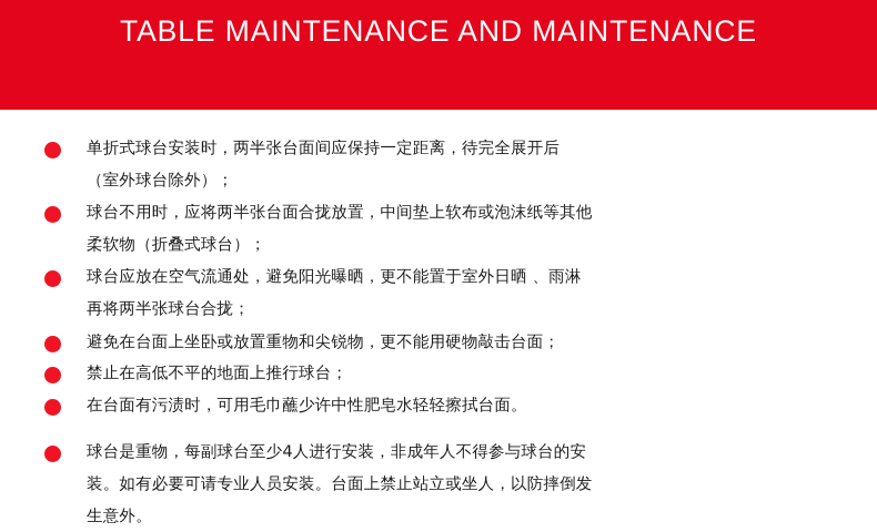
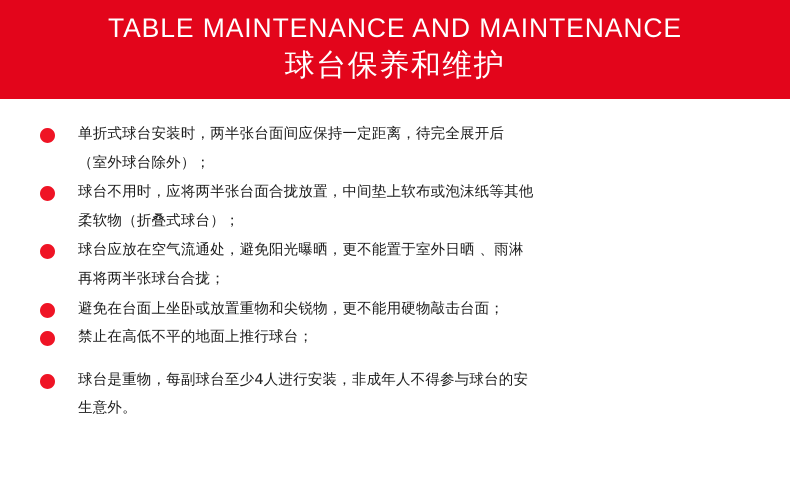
  TABLE MAINTENANCE AND MAINTENANCE
+ 球台保养和维护
  单折式球台安装时，两半张台面间应保持一定距离，待完全展开后
  （室外球台除外）；
  球台不用时，应将两半张台面合拢放置，中间垫上软布或泡沫纸等其他
  柔软物（折叠式球台）；
  球台应放在空气流通处，避免阳光曝晒，更不能置于室外日晒 、雨淋
  再将两半张球台合拢；
  避免在台面上坐卧或放置重物和尖锐物，更不能用硬物敲击台面；
  禁止在高低不平的地面上推行球台；
- 在台面有污渍时，可用毛巾蘸少许中性肥皂水轻轻擦拭台面。
  球台是重物，每副球台至少4人进行安装，非成年人不得参与球台的安
- 装。如有必要可请专业人员安装。台面上禁止站立或坐人，以防摔倒发
  生意外。
